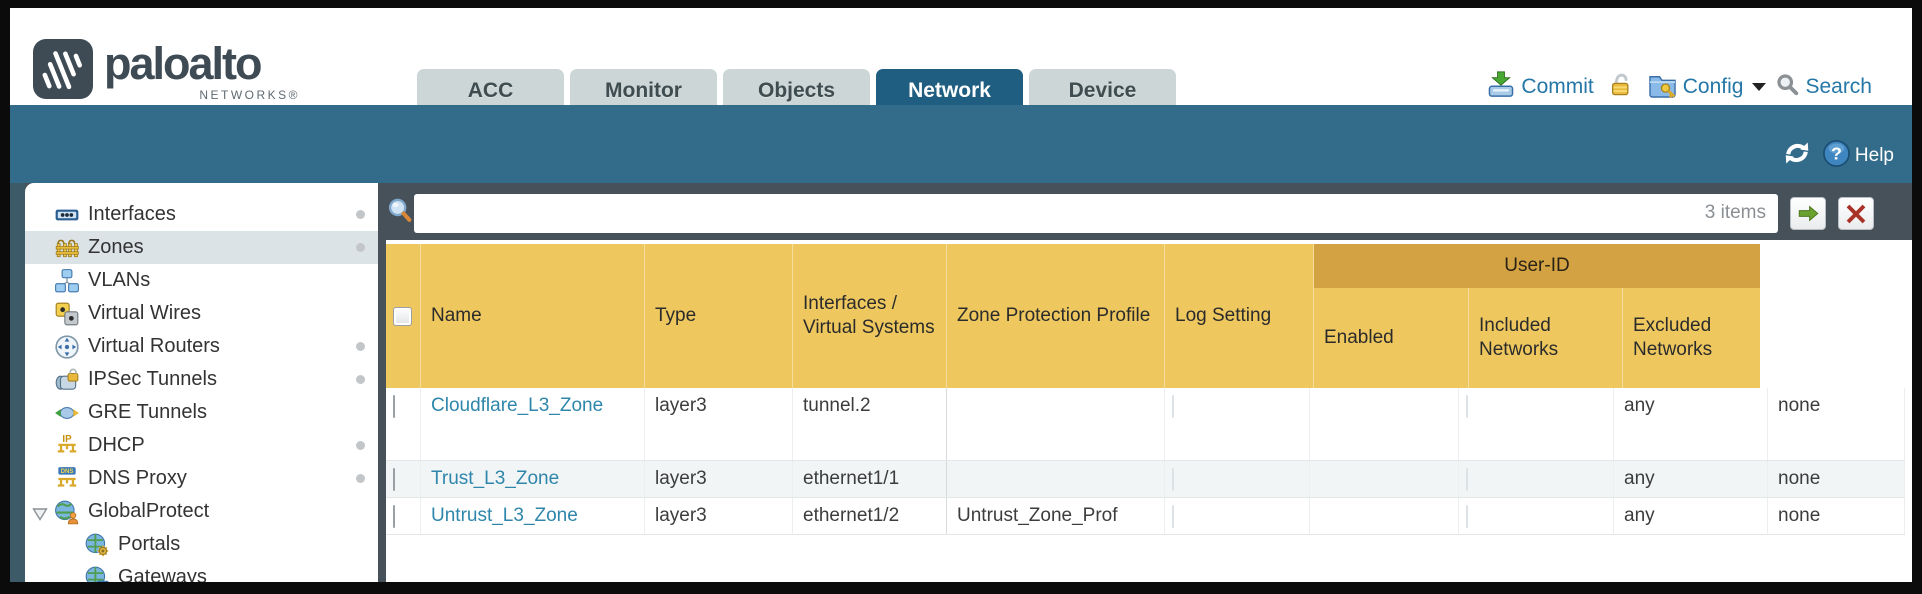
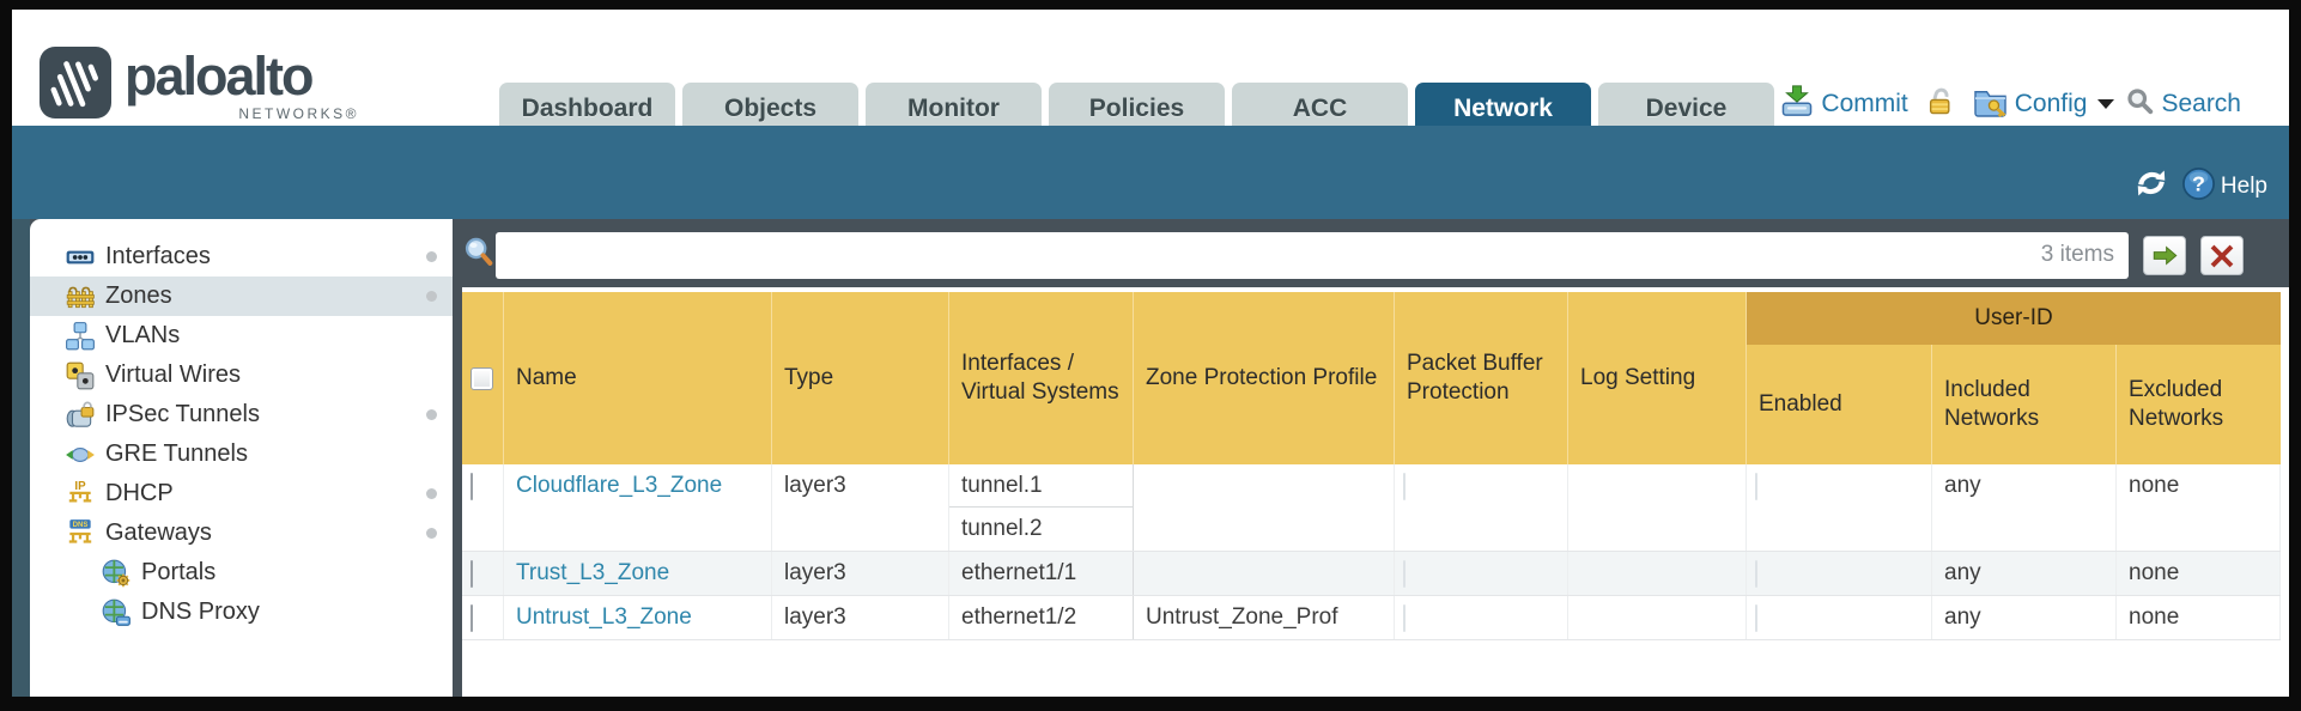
  paloalto
  NETWORKS®
+ Dashboard
- ACC
+ Objects
  Monitor
+ Policies
- Objects
+ ACC
  Network
  Device
  Commit
  Config
  Search
  ?
  Help
  3 items
  Interfaces
  Zones
  VLANs
  Virtual Wires
- Virtual Routers
  IPSec Tunnels
  GRE Tunnels
  IP
  DHCP
- DNS Proxy
+ Gateways
- GlobalProtect
  Portals
- Gateways
+ DNS Proxy
  Name
  Type
  Interfaces / Virtual Systems
  Zone Protection Profile
+ Packet Buffer Protection
  Log Setting
  User-ID
  Enabled
  Included Networks
  Excluded Networks
  Cloudflare_L3_Zone
  layer3
+ tunnel.1
  tunnel.2
  any
  none
  Trust_L3_Zone
  layer3
  ethernet1/1
  any
  none
  Untrust_L3_Zone
  layer3
  ethernet1/2
  Untrust_Zone_Prof
  any
  none
